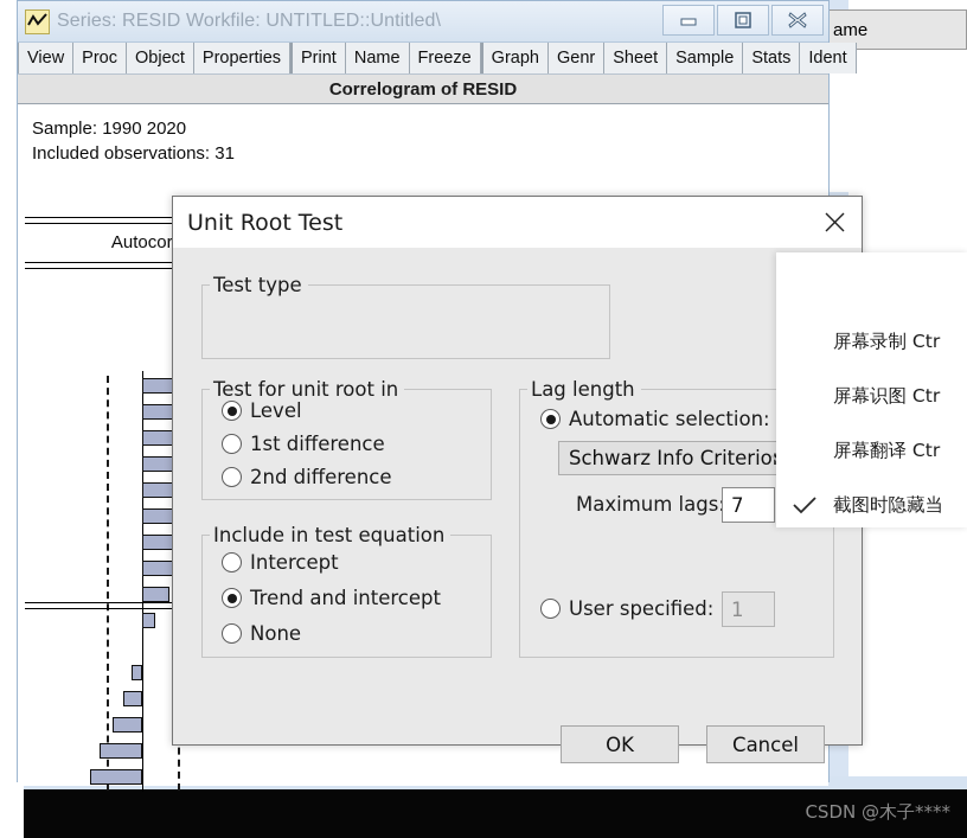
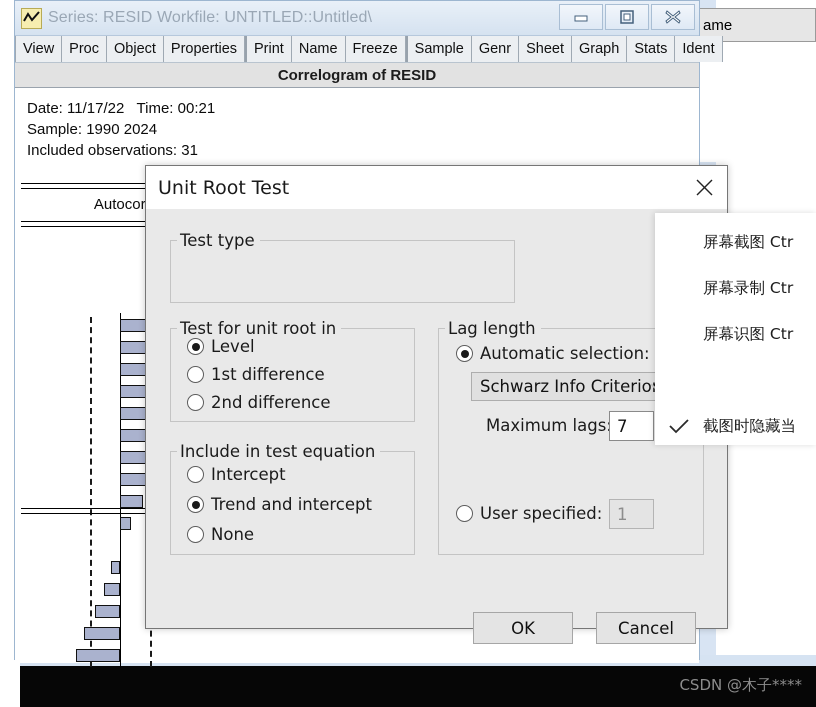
  ame
  Series: RESID Workfile: UNTITLED::Untitled\
  View
  Proc
  Object
  Properties
  Print
  Name
  Freeze
- Graph
+ Sample
  Genr
  Sheet
- Sample
+ Graph
  Stats
  Ident
  Correlogram of RESID
+ Date: 11/17/22 Time: 00:21
- Sample: 1990 2020
+ Sample: 1990 2024
  Included observations: 31
  Unit Root Test
  Test type
  Test for unit root in
  Level
  1st difference
  2nd difference
  Include in test equation
  Intercept
  Trend and intercept
  None
  Lag length
  Automatic selection:
  Schwarz Info Criterio
  Maximum lags
  7
  User specified:
  1
  OK
  Cancel
+ 屏幕截图 Ctr
  屏幕录制 Ctr
  屏幕识图 Ctr
- 屏幕翻译 Ctr
  截图时隐藏当
  CSDN @木子****
